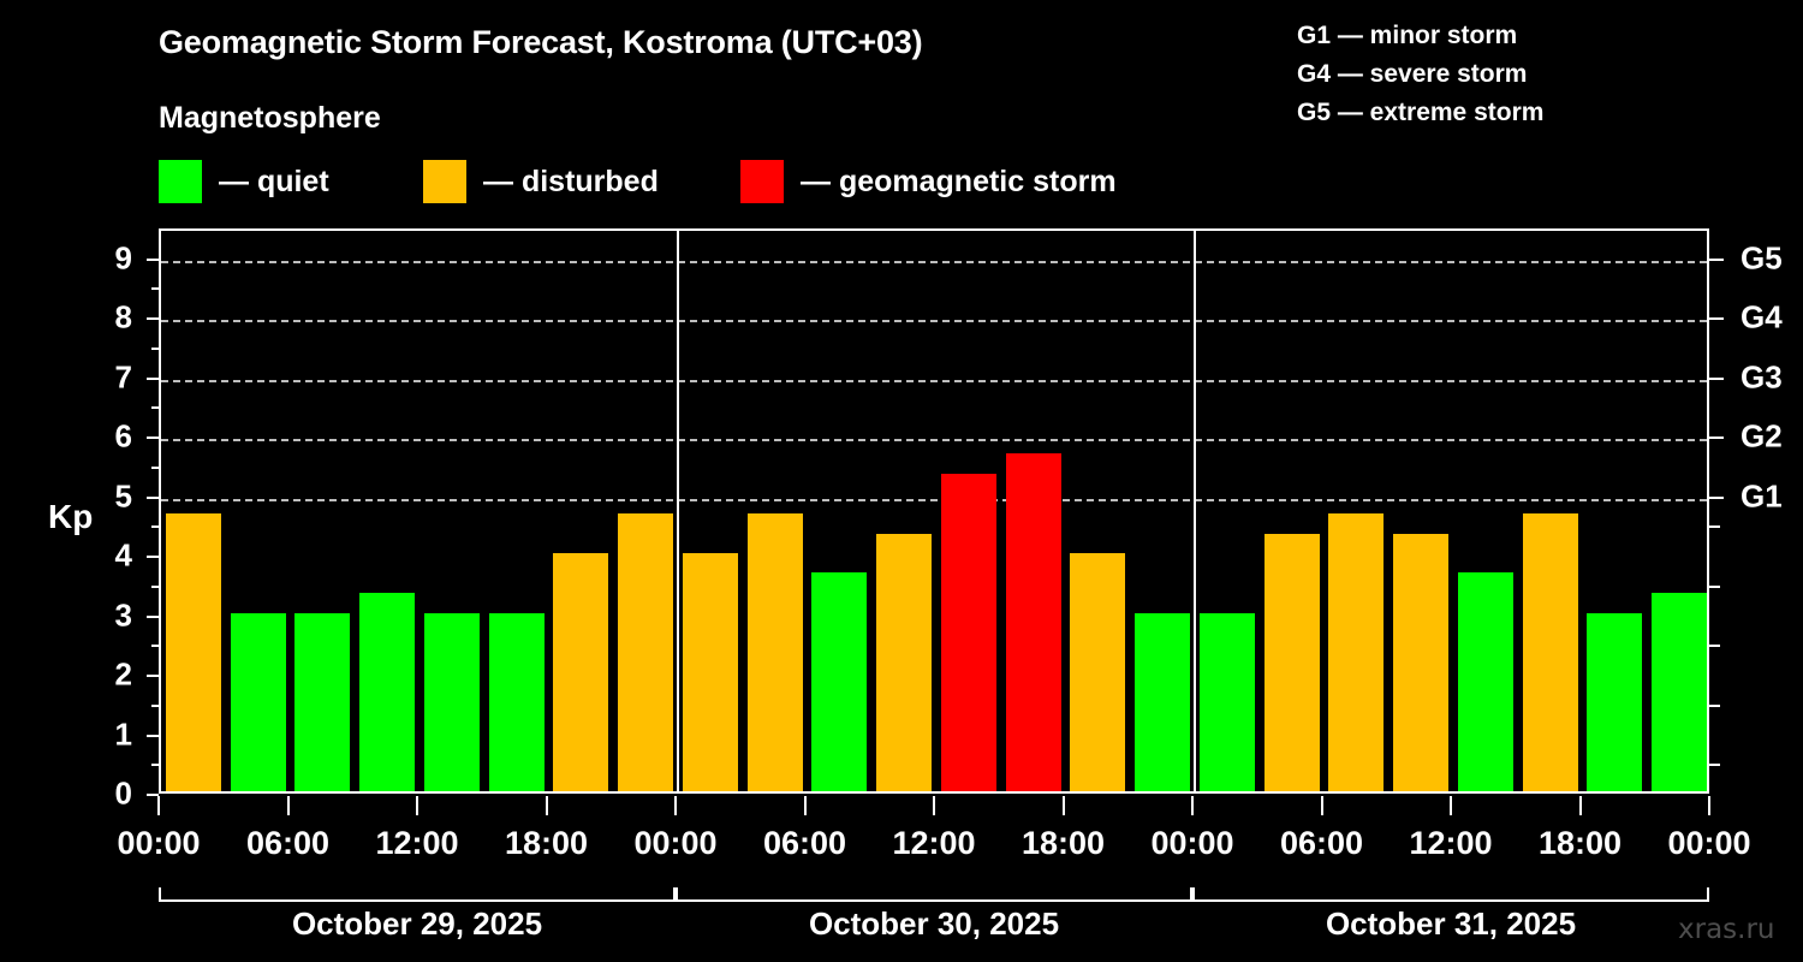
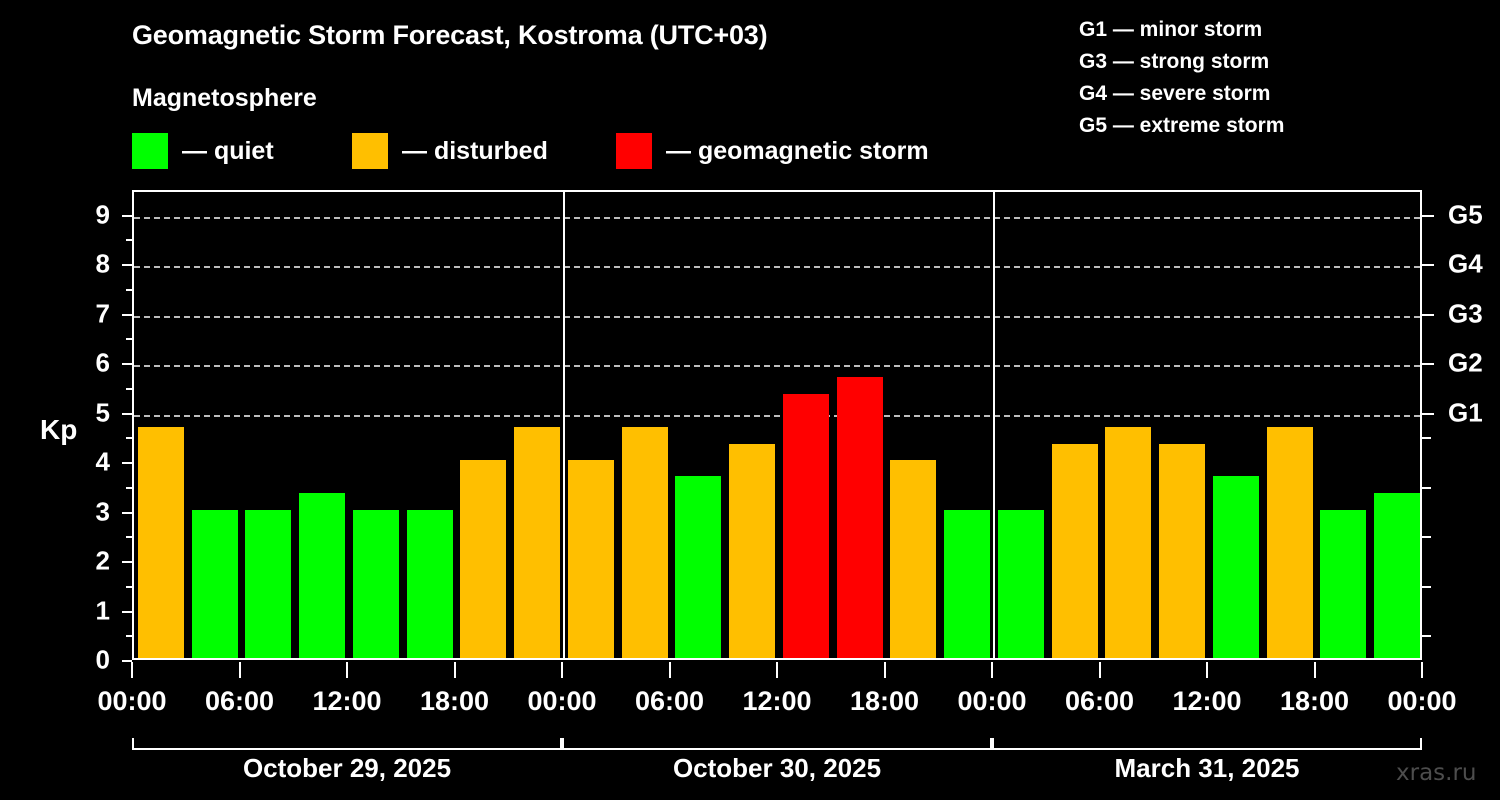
  Geomagnetic Storm Forecast, Kostroma (UTC+03)
  Magnetosphere
  — quiet
  — disturbed
  — geomagnetic storm
  G1 — minor storm
+ G3 — strong storm
  G4 — severe storm
  G5 — extreme storm
  0
  1
  2
  3
  4
  5
  6
  7
  8
  9
  G1
  G2
  G3
  G4
  G5
  00:00
  06:00
  12:00
  18:00
  00:00
  06:00
  12:00
  18:00
  00:00
  06:00
  12:00
  18:00
  00:00
  October 29, 2025
  October 30, 2025
- October 31, 2025
+ March 31, 2025
  Kp
  xras.ru
